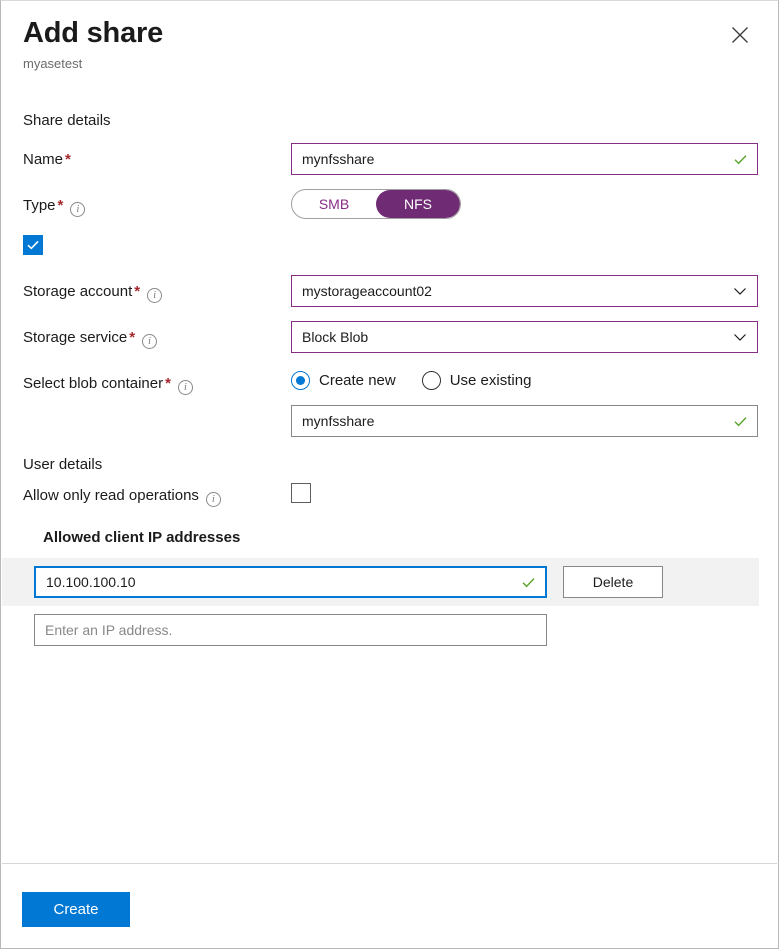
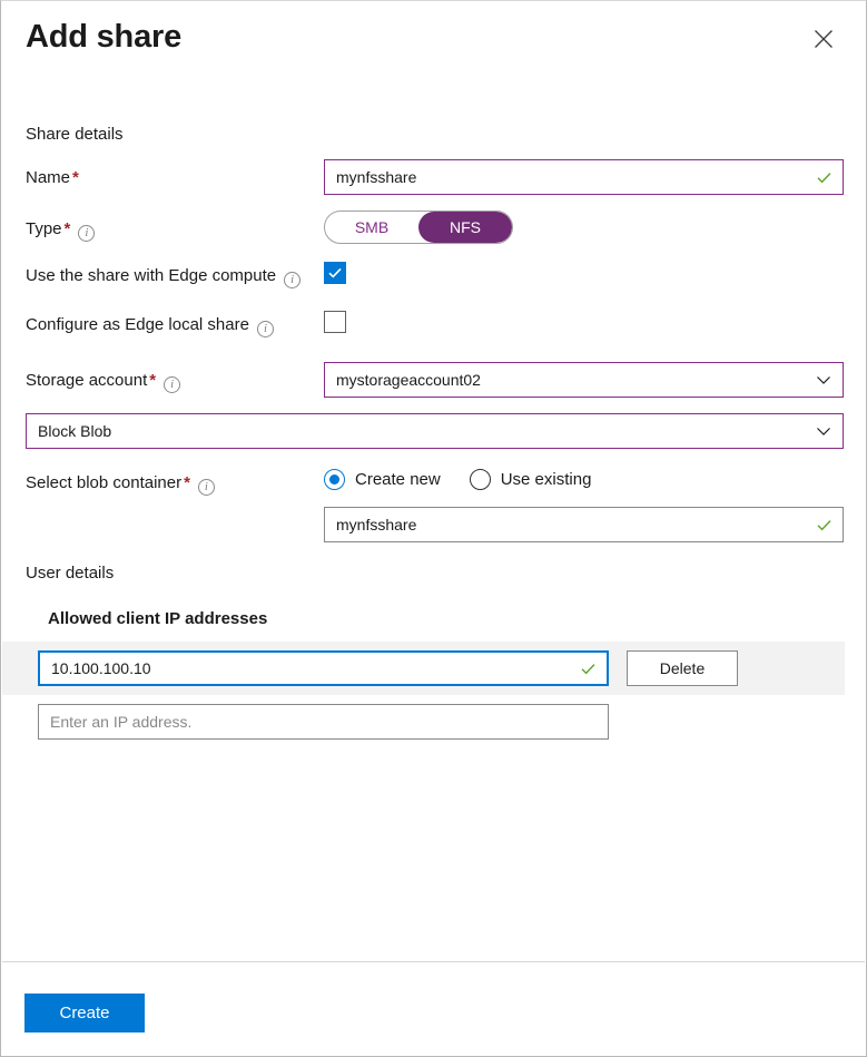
  Add share
- myasetest
  Share details
  Name*
  mynfsshare
  Type* i
  SMB
  NFS
+ Use the share with Edge compute i
+ Configure as Edge local share i
  Storage account* i
  mystorageaccount02
- Storage service* i
  Block Blob
  Select blob container* i
  Create new
  Use existing
  mynfsshare
  User details
- Allow only read operations i
  Allowed client IP addresses
  10.100.100.10
  Delete
  Enter an IP address.
  Create
